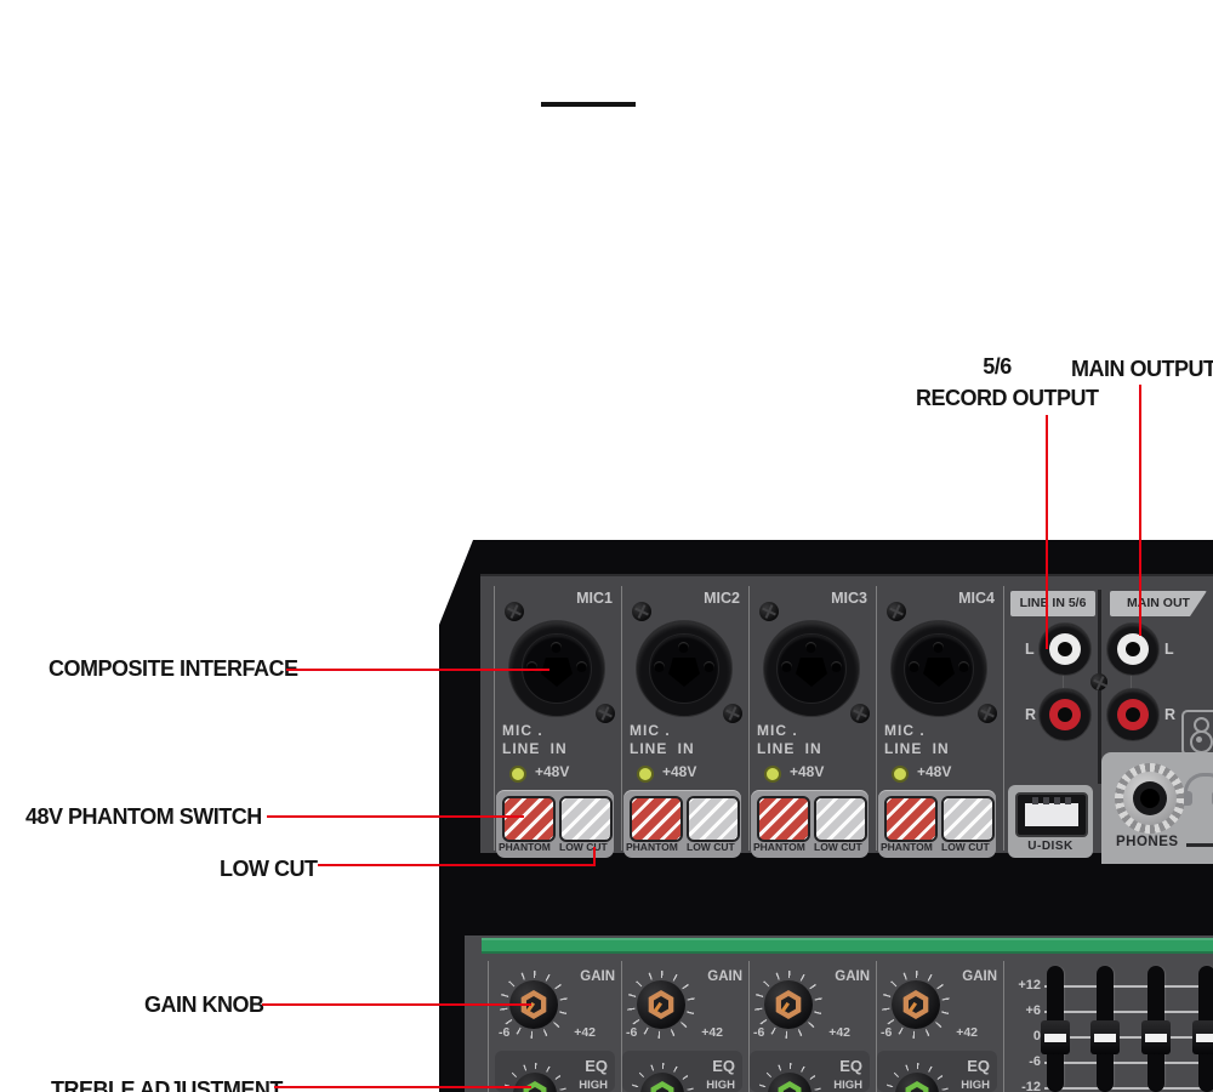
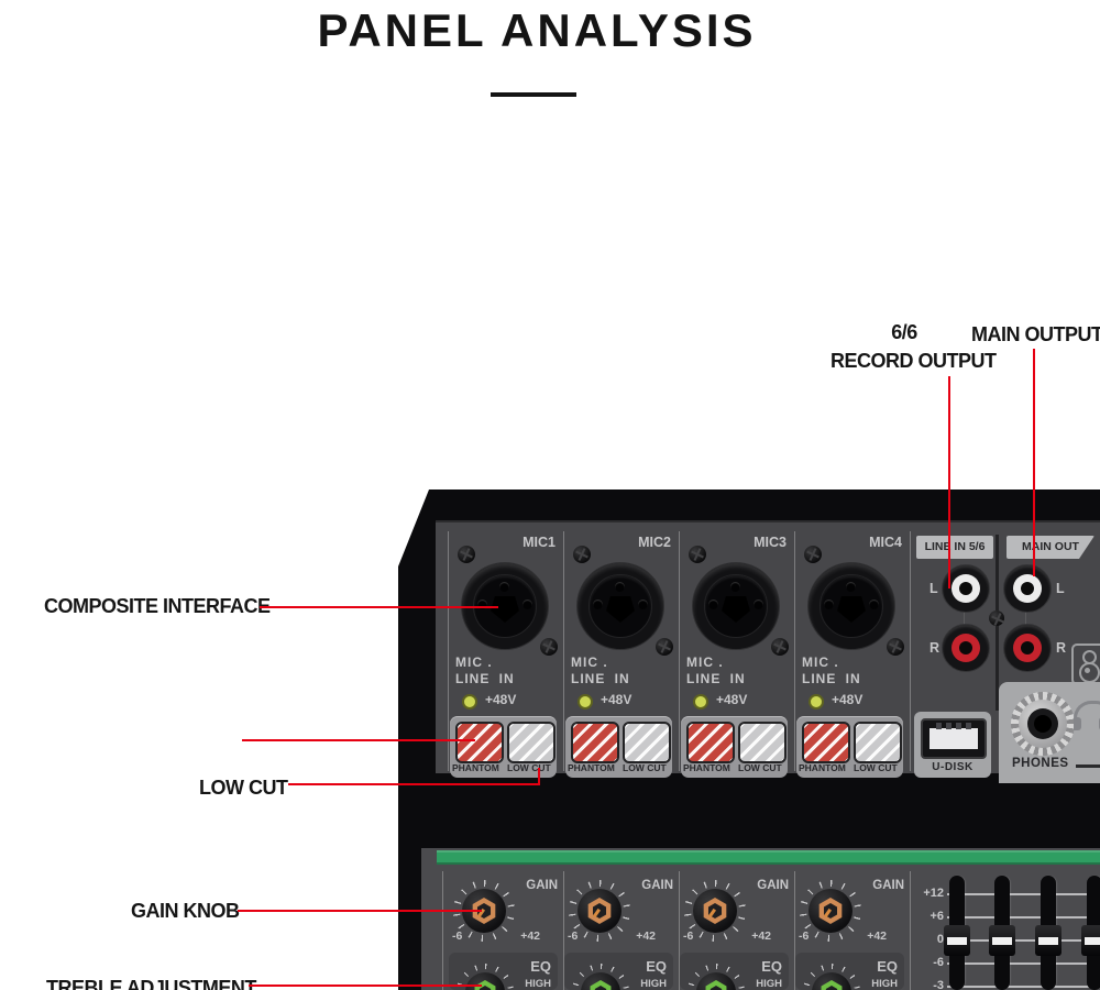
+ PANEL ANALYSIS
  MIC1
  MIC .
  LINE IN
  +48V
  PHANTOM
  LOW CUT
  MIC2
  MIC .
  LINE IN
  +48V
  PHANTOM
  LOW CUT
  MIC3
  MIC .
  LINE IN
  +48V
  PHANTOM
  LOW CUT
  MIC4
  MIC .
  LINE IN
  +48V
  PHANTOM
  LOW CUT
  LINE IN 5/6
  MAIN OUT
  L
  L
  R
  R
  U-DISK
  PHONES
  GAIN
  -6
  +42
  EQ
  HIGH
  GAIN
  -6
  +42
  EQ
  HIGH
  GAIN
  -6
  +42
  EQ
  HIGH
  GAIN
  -6
  +42
  EQ
  HIGH
  +12
  +6
  0
  -6
- -12
+ -3
- 5/6
+ 6/6
  RECORD OUTPUT
  MAIN OUTPUT
  COMPOSITE INTERFAC
- 48V PHANTOM SWITCH
  LOW CUT
  GAIN KNOB
  TREBLE ADJUSTMENT
